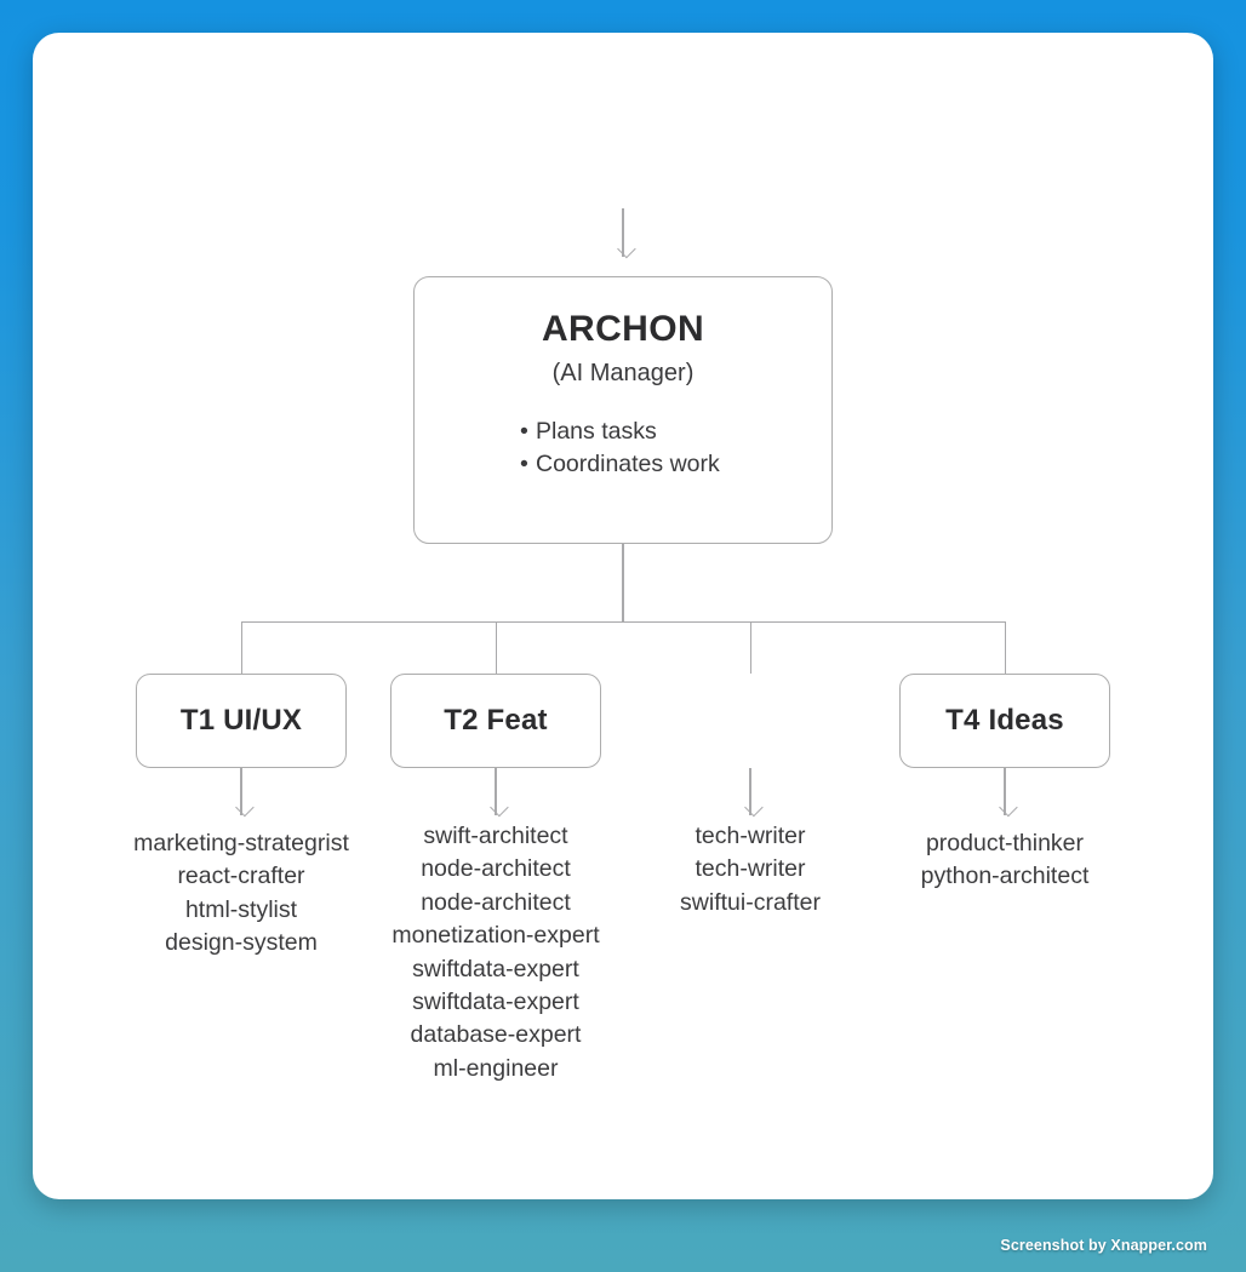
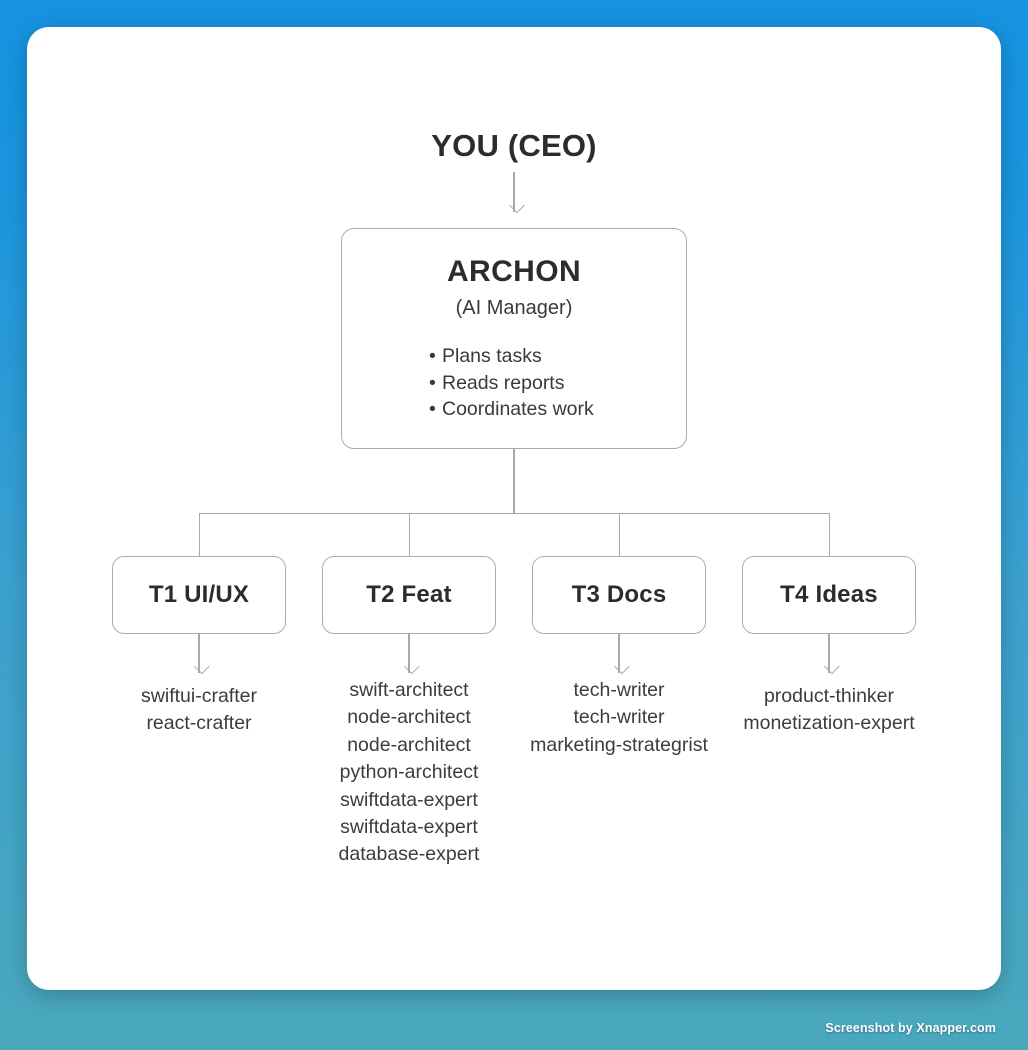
+ YOU (CEO)
  ARCHON
  (AI Manager)
  Plans tasks
+ Reads reports
  Coordinates work
  T1 UI/UX
  T2 Feat
+ T3 Docs
  T4 Ideas
- marketing-strategrist
+ swiftui-crafter
  react-crafter
- html-stylist
- design-system
  swift-architect
  node-architect
  node-architect
- monetization-expert
+ python-architect
  swiftdata-expert
  swiftdata-expert
  database-expert
- ml-engineer
  tech-writer
  tech-writer
- swiftui-crafter
+ marketing-strategrist
  product-thinker
- python-architect
+ monetization-expert
  Screenshot by Xnapper.com
